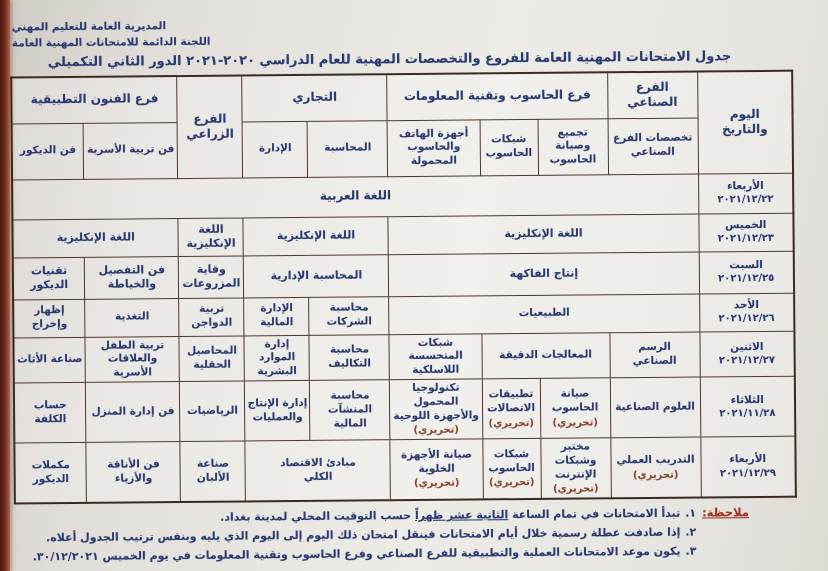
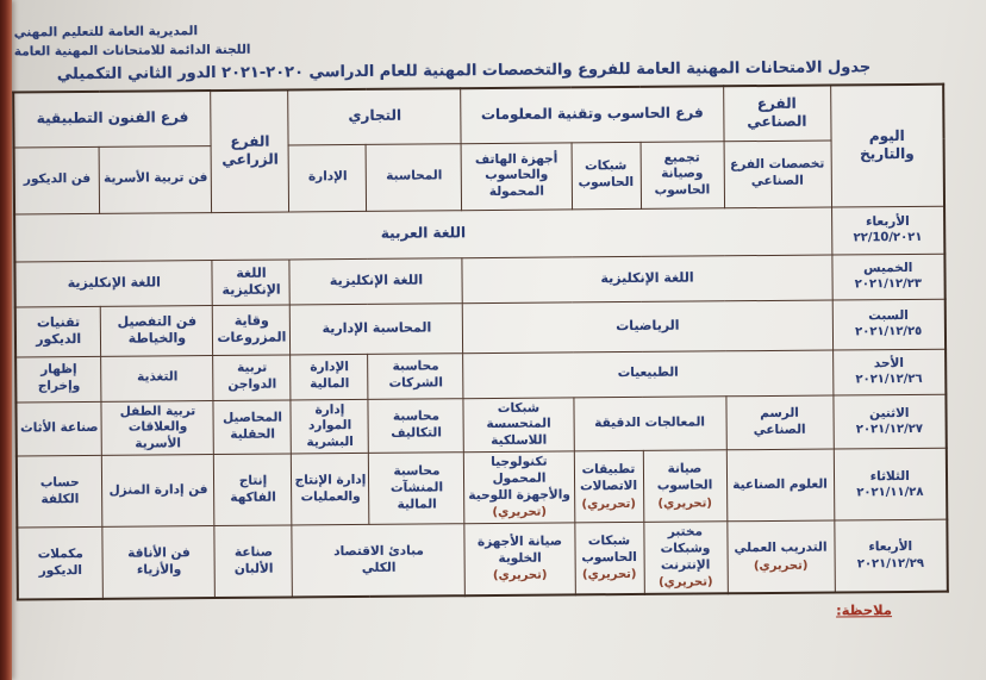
  المديرية العامة للتعليم المهني
  اللجنة الدائمة للامتحانات المهنية العامة
  جدول الامتحانات المهنية العامة للفروع والتخصصات المهنية للعام الدراسي ٢٠٢٠-٢٠٢١ الدور الثاني التكميلي
  اليوم والتاريخ	الفرع الصناعي	فرع الحاسوب وتقنية المعلومات	التجاري	الفرع الزراعي	فرع الفنون التطبيقية
  تخصصات الفرع الصناعي	تجميع وصيانة الحاسوب	شبكات الحاسوب	أجهزة الهاتف والحاسوب المحمولة	المحاسبة	الإدارة	فن تربية الأسرية	فن الديكور
- الأربعاء ٢٠٢١/١٢/٢٢	اللغة العربية
+ الأربعاء ٢٠٢١/10/٢٢	اللغة العربية
  الخميس ٢٠٢١/١٢/٢٣	اللغة الإنكليزية	اللغة الإنكليزية	اللغة الإنكليزية	اللغة الإنكليزية
- السبت ٢٠٢١/١٢/٢٥	إنتاج الفاكهة	المحاسبة الإدارية	وقاية المزروعات	فن التفصيل والخياطة	تقنيات الديكور
+ السبت ٢٠٢١/١٢/٢٥	الرياضيات	المحاسبة الإدارية	وقاية المزروعات	فن التفصيل والخياطة	تقنيات الديكور
  الأحد ٢٠٢١/١٢/٢٦	الطبيعيات	محاسبة الشركات	الإدارة المالية	تربية الدواجن	التغذية	إظهار وإخراج
  الاثنين ٢٠٢١/١٢/٢٧	الرسم الصناعي	المعالجات الدقيقة	شبكات المتحسسة اللاسلكية	محاسبة التكاليف	إدارة الموارد البشرية	المحاصيل الحقلية	تربية الطفل والعلاقات الأسرية	صناعة الأثاث
- الثلاثاء ٢٠٢١/١١/٢٨	العلوم الصناعية	صيانة الحاسوب(تحريري)	تطبيقات الاتصالات(تحريري)	تكنولوجيا المحمول والأجهزة اللوحية(تحريري)	محاسبة المنشآت المالية	إدارة الإنتاج والعمليات	الرياضيات	فن إدارة المنزل	حساب الكلفة
+ الثلاثاء ٢٠٢١/١١/٢٨	العلوم الصناعية	صيانة الحاسوب(تحريري)	تطبيقات الاتصالات(تحريري)	تكنولوجيا المحمول والأجهزة اللوحية(تحريري)	محاسبة المنشآت المالية	إدارة الإنتاج والعمليات	إنتاج الفاكهة	فن إدارة المنزل	حساب الكلفة
  الأربعاء ٢٠٢١/١٢/٢٩	التدريب العملي(تحريري)	مختبر وشبكات الإنترنت(تحريري)	شبكات الحاسوب(تحريري)	صيانة الأجهزة الخلوية(تحريري)	مبادئ الاقتصاد الكلي	صناعة الألبان	فن الأناقة والأزياء	مكملات الديكور
  ملاحظة:
- ١.تبدأ الامتحانات في تمام الساعة الثانية عشر ظهراً حسب التوقيت المحلي لمدينة بغداد.
- ٢.إذا صادفت عطلة رسمية خلال أيام الامتحانات فينقل امتحان ذلك اليوم إلى اليوم الذي يليه وبنفس ترتيب الجدول أعلاه.
- ٣.يكون موعد الامتحانات العملية والتطبيقية للفرع الصناعي وفرع الحاسوب وتقنية المعلومات في يوم الخميس ٣٠/١٢/٢٠٢١.
